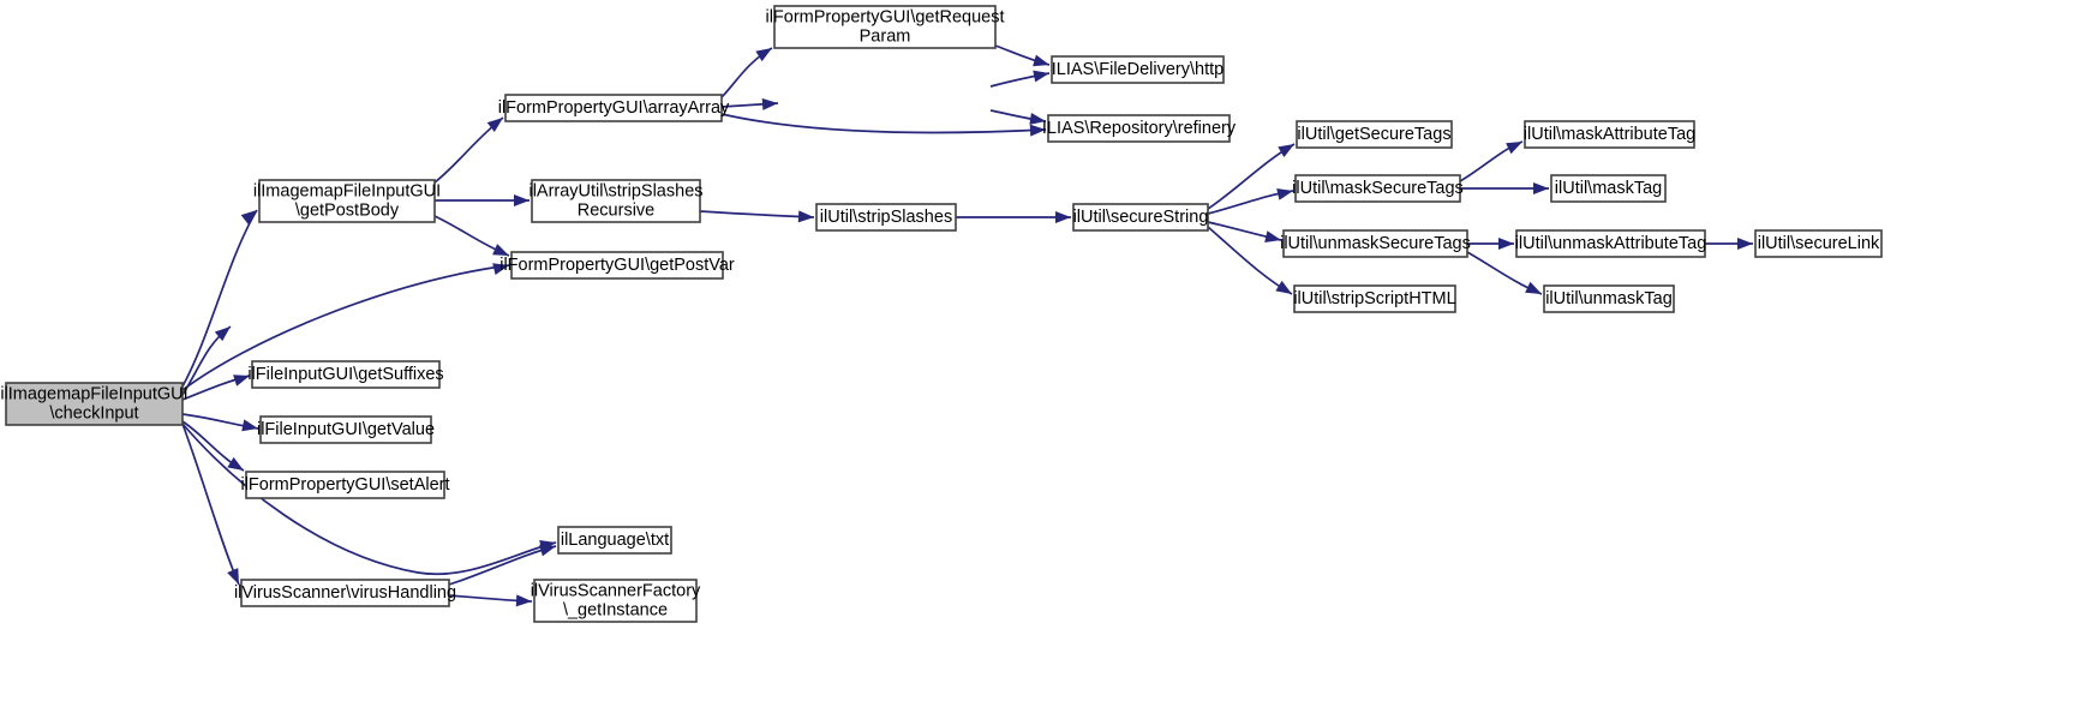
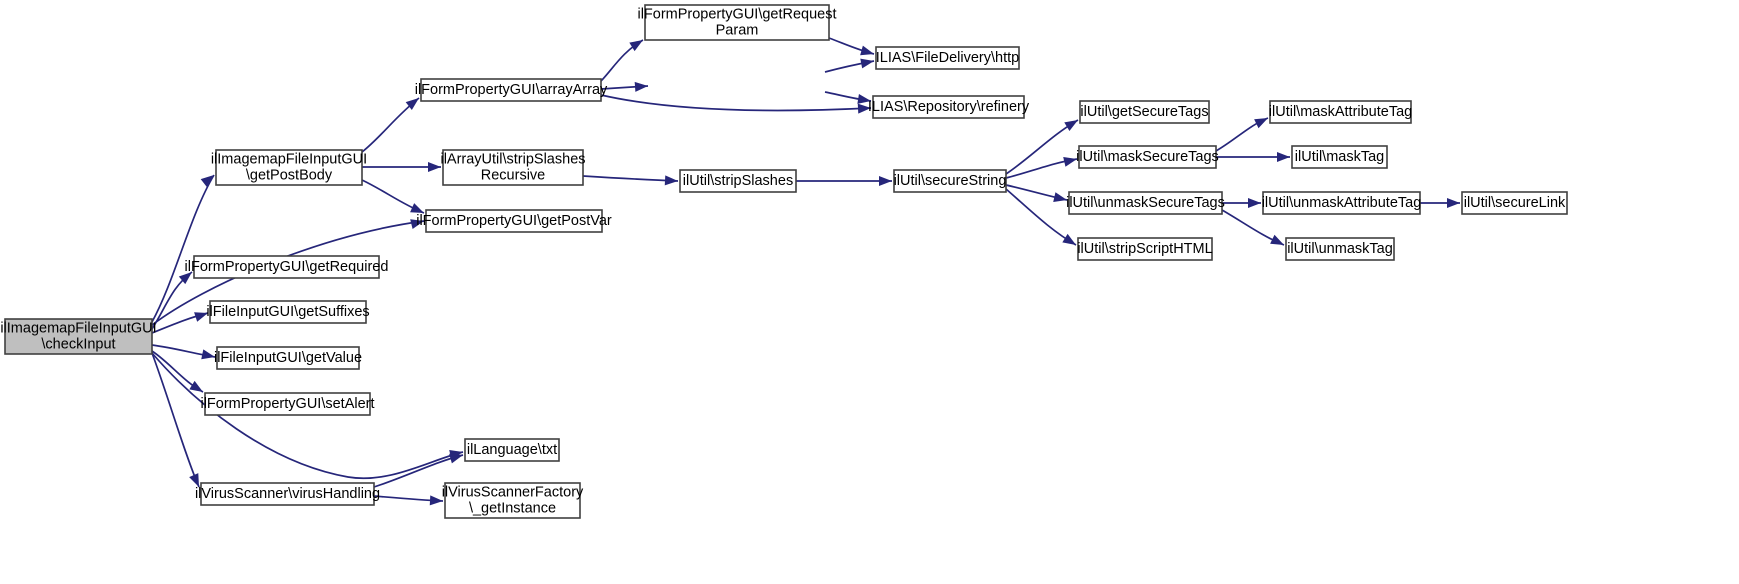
  ilImagemapFileInputGUI
  \checkInput
  ilImagemapFileInputGUI
  \getPostBody
+ ilFormPropertyGUI\getRequired
  ilFileInputGUI\getSuffixes
  ilFileInputGUI\getValue
  ilFormPropertyGUI\setAlert
  ilVirusScanner\virusHandling
  ilFormPropertyGUI\arrayArray
  ilArrayUtil\stripSlashes
  Recursive
  ilFormPropertyGUI\getPostVar
  ilLanguage\txt
  ilVirusScannerFactory
  \_getInstance
  ilFormPropertyGUI\getRequest
  Param
  ilUtil\stripSlashes
  ILIAS\FileDelivery\http
  ILIAS\Repository\refinery
  ilUtil\secureString
  ilUtil\getSecureTags
  ilUtil\maskSecureTags
  ilUtil\unmaskSecureTags
  ilUtil\stripScriptHTML
  ilUtil\maskAttributeTag
  ilUtil\maskTag
  ilUtil\unmaskAttributeTag
  ilUtil\unmaskTag
  ilUtil\secureLink
